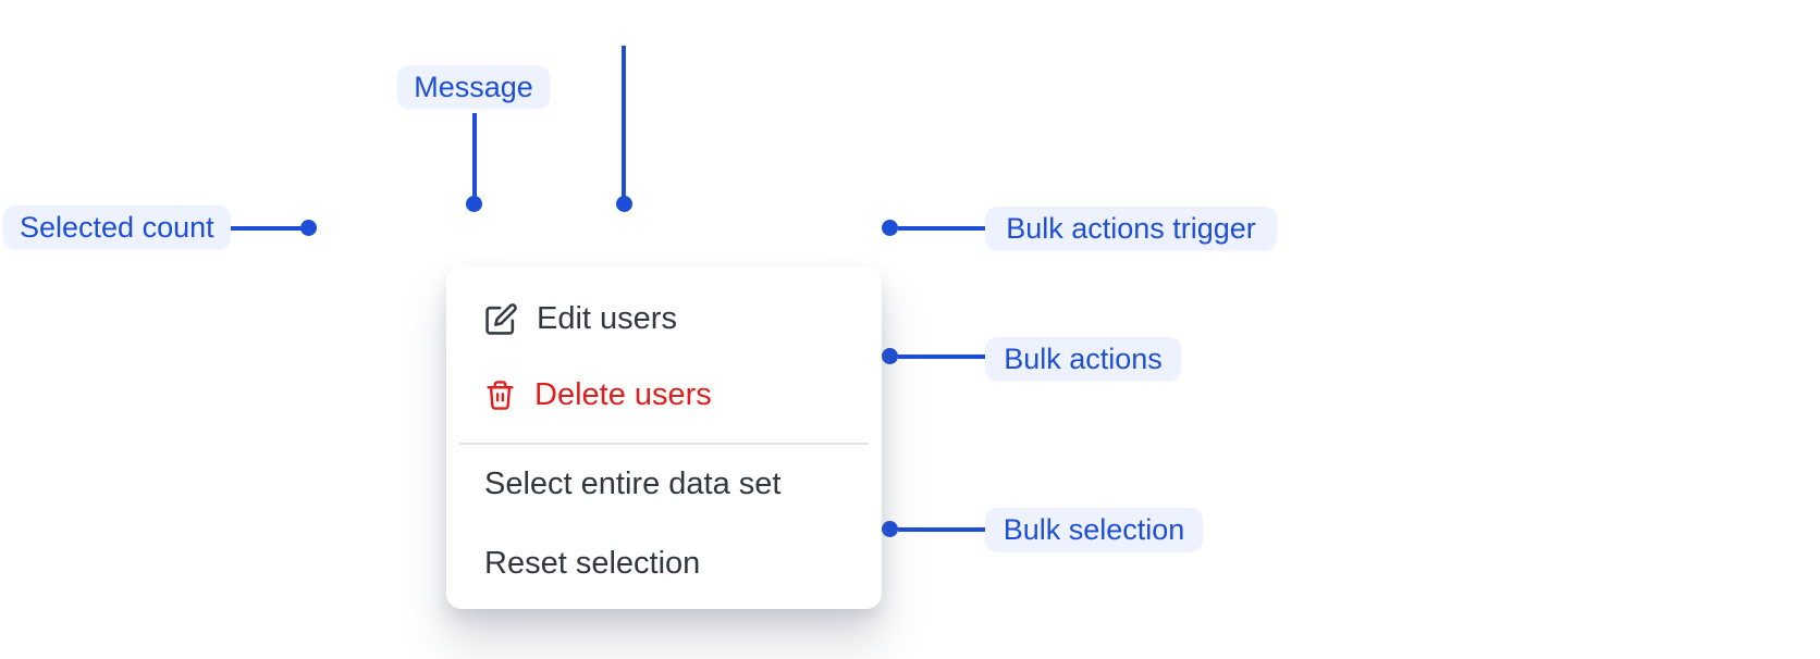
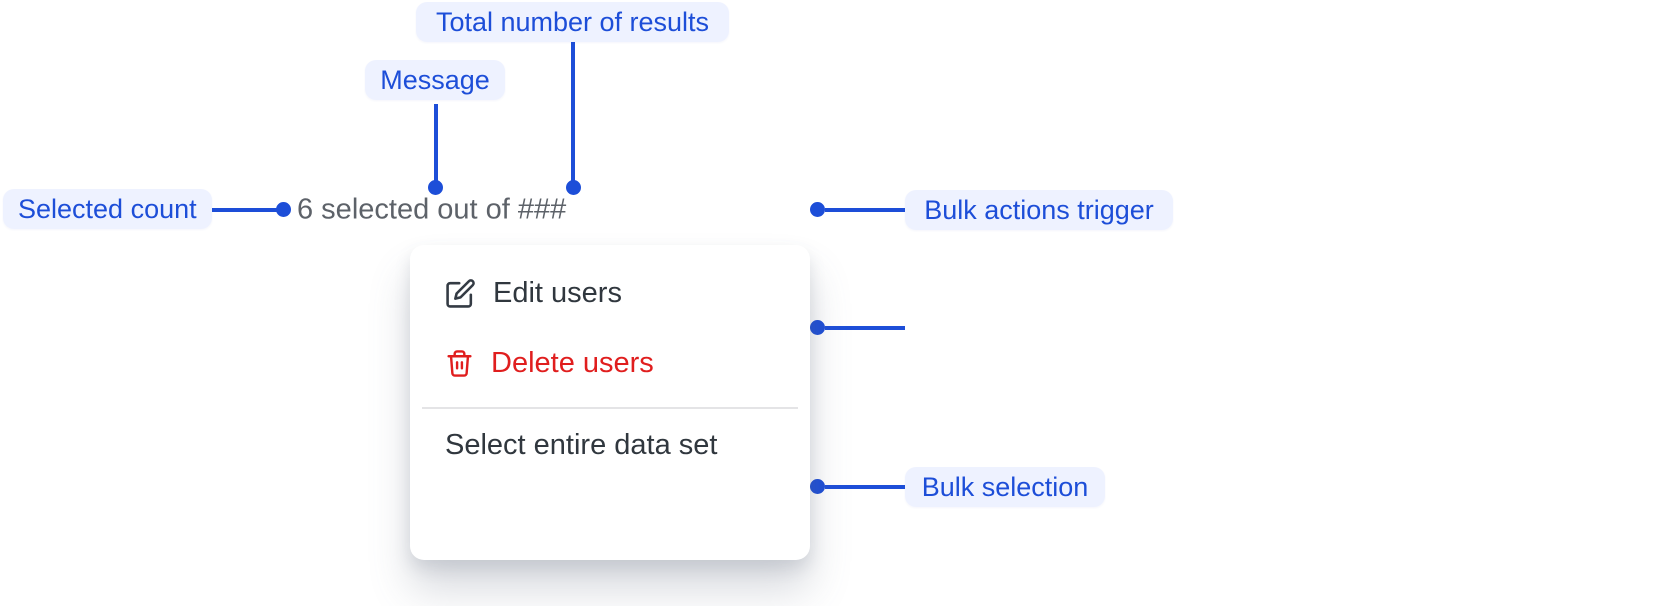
+ Total number of results
  Message
  Selected count
  Bulk actions trigger
- Bulk actions
  Bulk selection
+ 6 selected out of ###
  Edit users
  Delete users
  Select entire data set
- Reset selection
